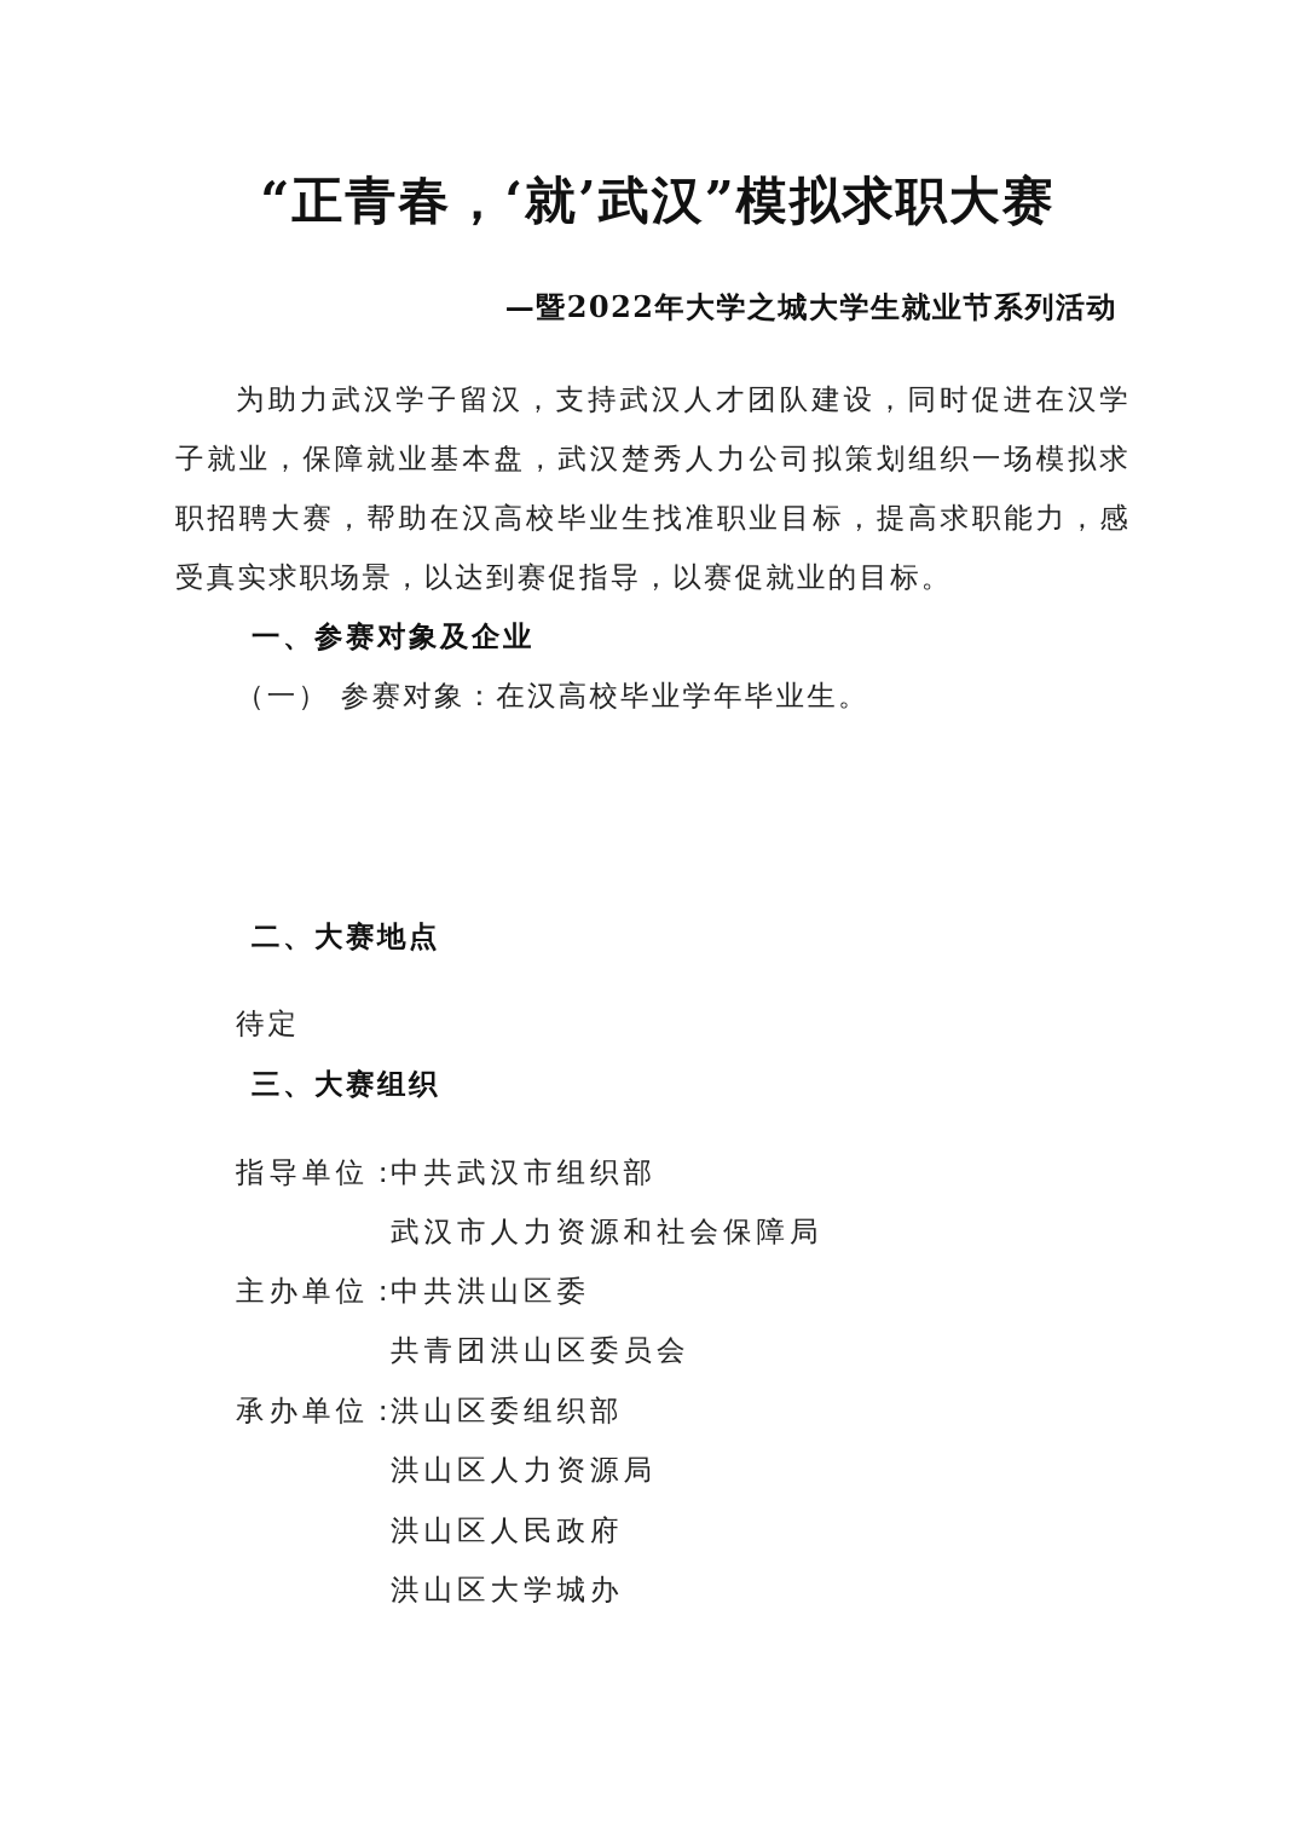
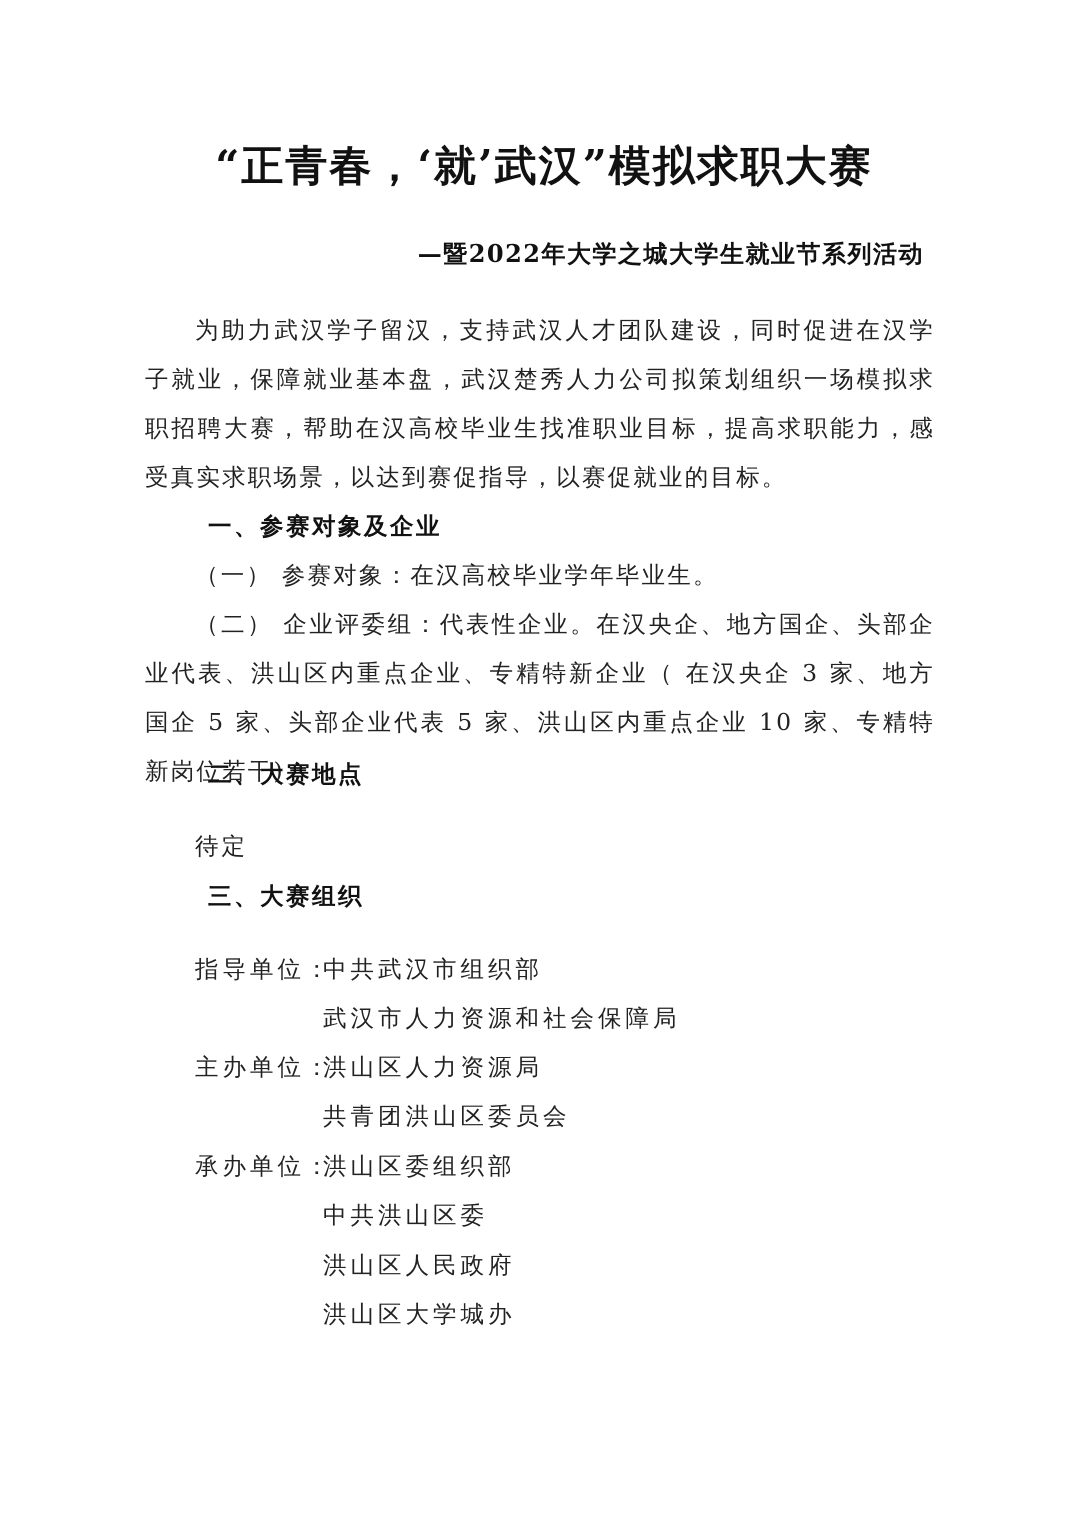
  “正青春，‘就’武汉”模拟求职大赛
  —暨2022年大学之城大学生就业节系列活动
  为助力武汉学子留汉，支持武汉人才团队建设，同时促进在汉学子就业，保障就业基本盘，武汉楚秀人力公司拟策划组织一场模拟求职招聘大赛，帮助在汉高校毕业生找准职业目标，提高求职能力，感受真实求职场景，以达到赛促指导，以赛促就业的目标。
  一、参赛对象及企业
  （一） 参赛对象：在汉高校毕业学年毕业生。
+ （二） 企业评委组：代表性企业。在汉央企、地方国企、头部企业代表、洪山区内重点企业、专精特新企业（ 在汉央企 3 家、地方国企 5 家、头部企业代表 5 家、洪山区内重点企业 10 家、专精特新岗位若干)
  二、大赛地点
  待定
  三、大赛组织
  指导单位：
  中共武汉市组织部
  武汉市人力资源和社会保障局
  主办单位：
- 中共洪山区委
+ 洪山区人力资源局
  共青团洪山区委员会
  承办单位：
  洪山区委组织部
- 洪山区人力资源局
+ 中共洪山区委
  洪山区人民政府
  洪山区大学城办
